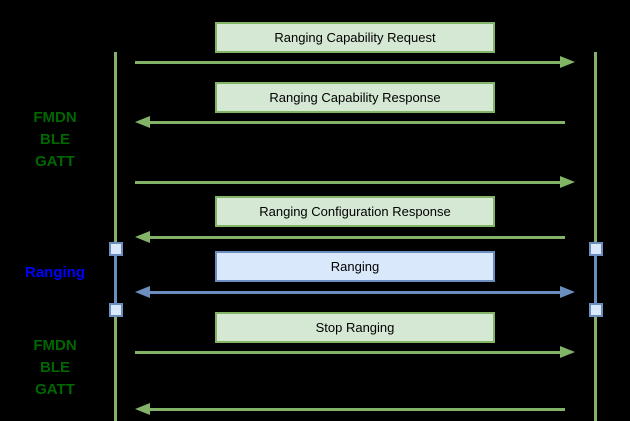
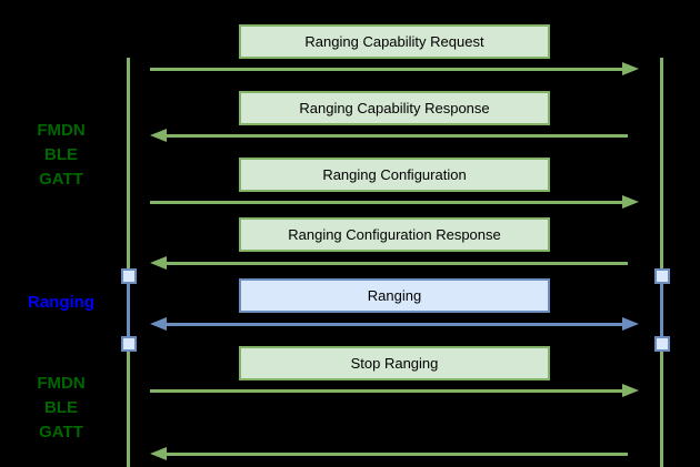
  FMDN
  BLE
  GATT
  Ranging
  FMDN
  BLE
  GATT
  Ranging Capability Request
  Ranging Capability Response
+ Ranging Configuration
  Ranging Configuration Response
  Ranging
  Stop Ranging
